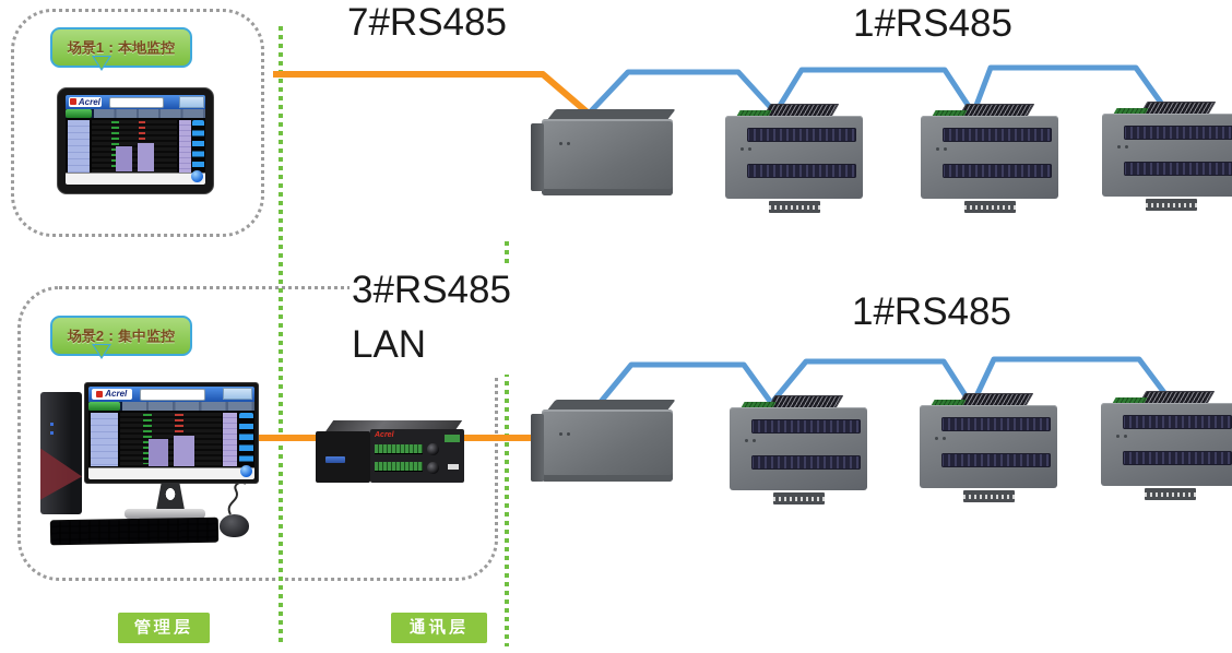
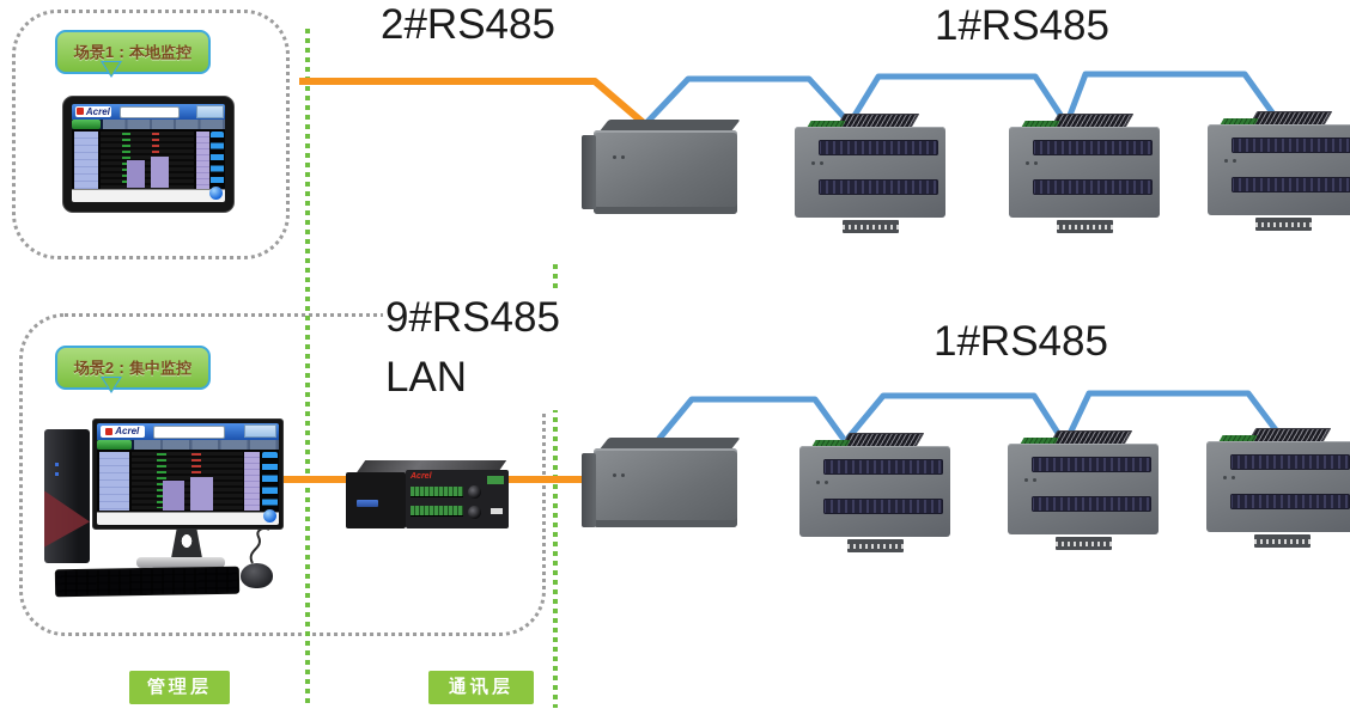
  场景1：本地监控
  场景2：集中监控
- 7#RS485
+ 2#RS485
  1#RS485
- 3#RS485
+ 9#RS485
  LAN
  1#RS485
  管理层
  通讯层
  Acrel
  Acrel
